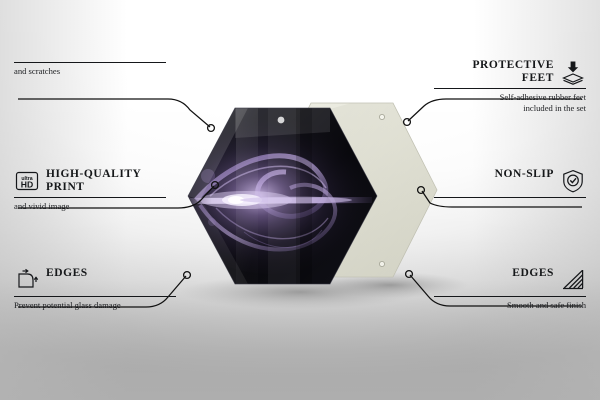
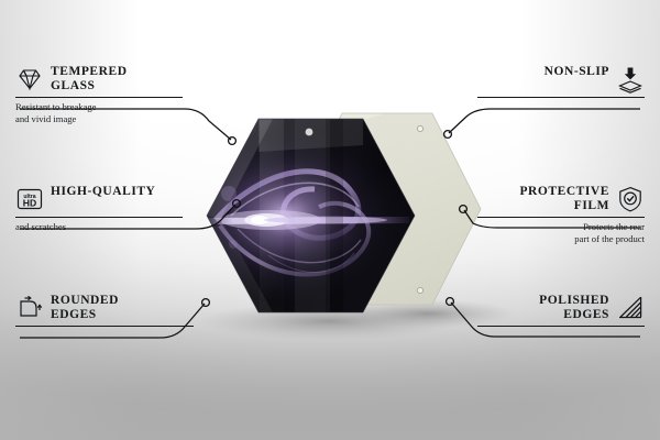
+ TEMPERED
+ GLASS
+ Resistant to breakage
- and scratches
+ and vivid image
  HD
  HIGH-QUALITY
- PRINT
- and vivid image
+ and scratches
+ ROUNDED
  EDGES
- Prevent potential glass damage
- PROTECTIVE
+ NON-SLIP
- FEET
- Self-adhesive rubber feet
- included in the set
- NON-SLIP
+ PROTECTIVE
+ FILM
+ Protects the rear
+ part of the product
+ POLISHED
  EDGES
- Smooth and safe finish
